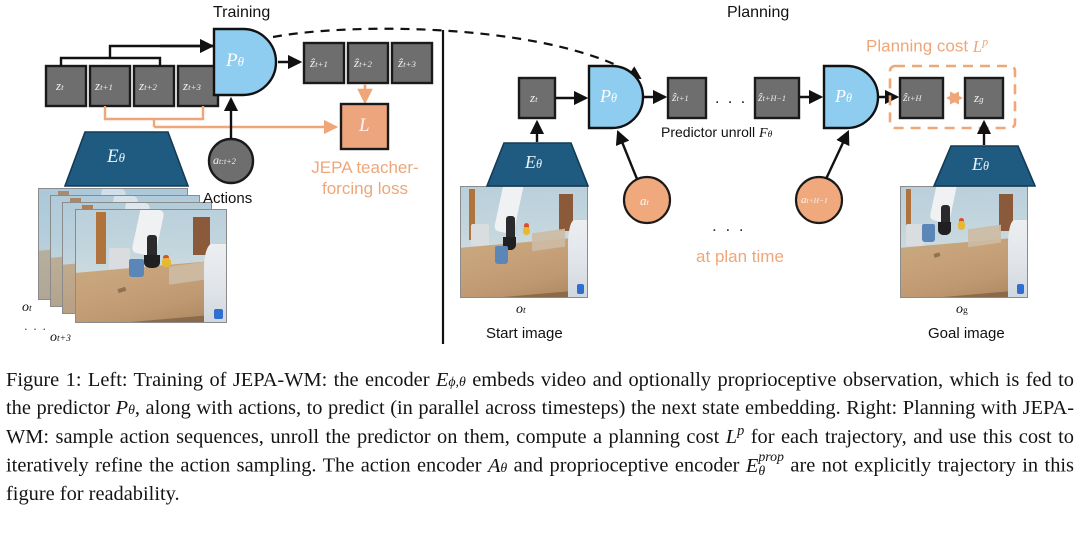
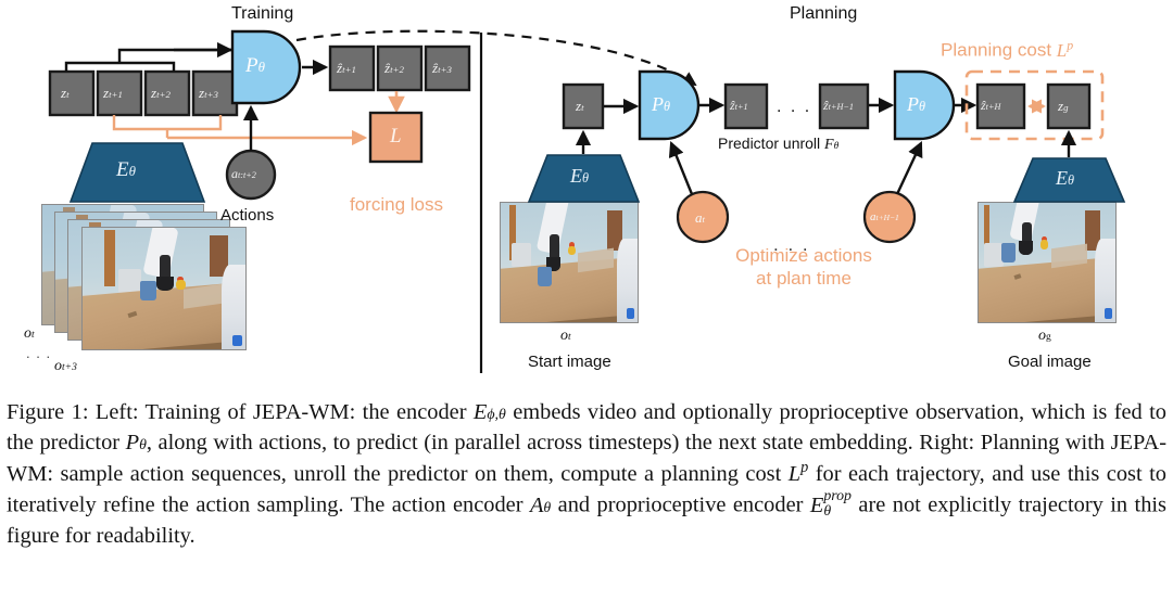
  Training
  Planning
  zt
  zt+1
  zt+2
  zt+3
  ẑt+1
  ẑt+2
  ẑt+3
  Pθ
  Eθ
  L
  at:t+2
  Actions
- JEPA teacher-
  forcing loss
  ot
  . . .
  ot+3
  zt
  Pθ
  Pθ
  ẑt+1
  . . .
  ẑt+H−1
  Predictor unroll Fθ
  ẑt+H
  zg
  Planning cost Lp
  Eθ
  Eθ
  at
  at+H−1
  . . .
+ Optimize actions
  at plan time
  ot
  Start image
  og
  Goal image
  Figure 1: Left: Training of JEPA-WM: the encoder Eϕ,θ embeds video and optionally proprioceptive observation, which is fed to the predictor Pθ, along with actions, to predict (in parallel across timesteps) the next state embedding. Right: Planning with JEPA-WM: sample action sequences, unroll the predictor on them, compute a planning cost Lp for each trajectory, and use this cost to iteratively refine the action sampling. The action encoder Aθ and proprioceptive encoder E
  prop
  θ
  are not explicitly trajectory in this figure for readability.
